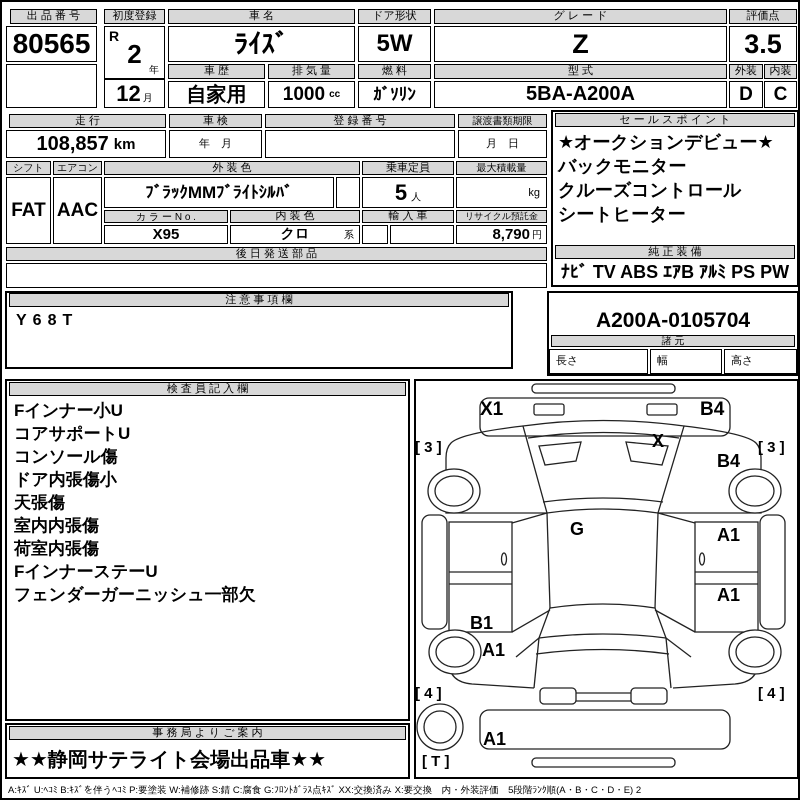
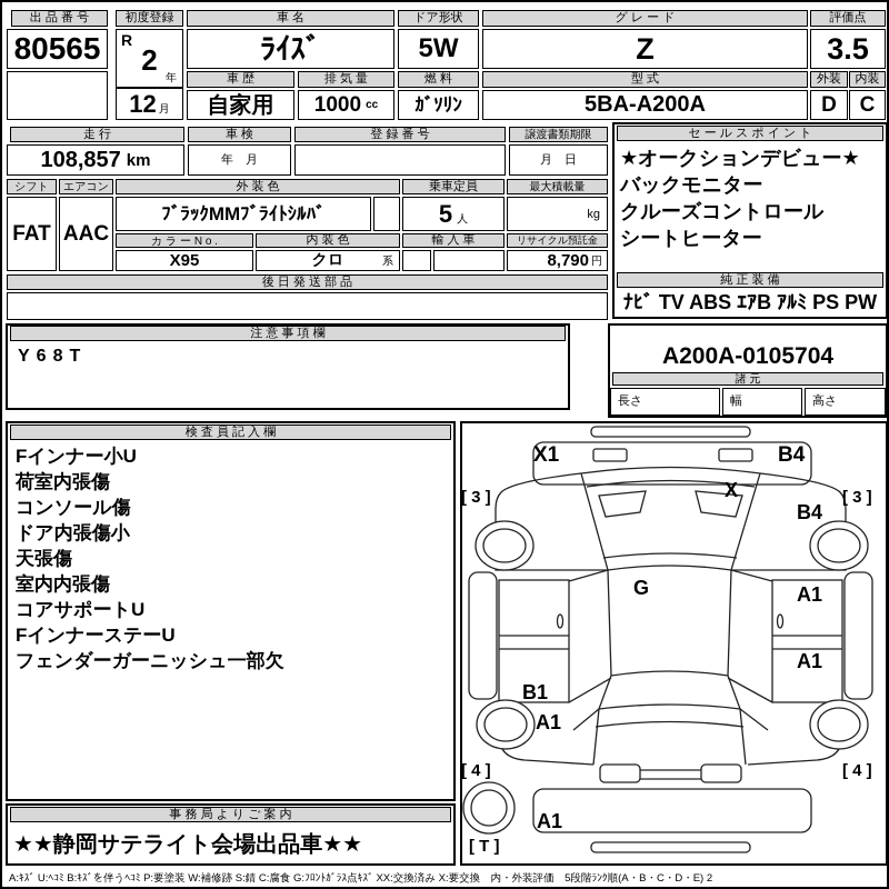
  出 品 番 号
  80565
  初度登録
  R
  2
  年
  12
  月
  車 名
  ﾗｲｽﾞ
  車 歴
  自家用
  排 気 量
  1000
  cc
  ドア形状
  5W
  燃 料
  ｶﾞｿﾘﾝ
  グ レ ー ド
  Z
  型 式
  5BA-A200A
  評価点
  3.5
  外装
  内装
  D
  C
  走 行
  108,857
  km
  車 検
  年 月
  登 録 番 号
  譲渡書類期限
  月 日
  シフト
  エアコン
  FAT
  AAC
  外 装 色
  ﾌﾞﾗｯｸMMﾌﾞﾗｲﾄｼﾙﾊﾞ
  乗車定員
  5
  人
  最大積載量
  kg
  カ ラ ー N o .
  X95
  内 装 色
  クロ
  系
  輸 入 車
  リサイクル預託金
  8,790
  円
  後 日 発 送 部 品
  セ ー ル ス ポ イ ン ト
  ★オークションデビュー★
  バックモニター
  クルーズコントロール
  シートヒーター
  純 正 装 備
  ﾅﾋﾞ TV ABS ｴｱB ｱﾙﾐ PS PW
  注 意 事 項 欄
  Y68T
  A200A-0105704
  諸 元
  長さ
  幅
  高さ
  検 査 員 記 入 欄
  Fインナー小U
- コアサポートU
+ 荷室内張傷
  コンソール傷
  ドア内張傷小
  天張傷
  室内内張傷
- 荷室内張傷
+ コアサポートU
  FインナーステーU
  フェンダーガーニッシュ一部欠
  事 務 局 よ り ご 案 内
  ★★静岡サテライト会場出品車★★
  A:ｷｽﾞ U:ﾍｺﾐ B:ｷｽﾞを伴うﾍｺﾐ P:要塗装 W:補修跡 S:錆 C:腐食 G:ﾌﾛﾝﾄｶﾞﾗｽ点ｷｽﾞ XX:交換済み X:要交換 内・外装評価 5段階ﾗﾝｸ順(A・B・C・D・E) 2
  X1
  B4
  X
  [ 3 ]
  [ 3 ]
  B4
  G
  A1
  A1
  B1
  A1
  [ 4 ]
  [ 4 ]
  A1
  [ T ]
